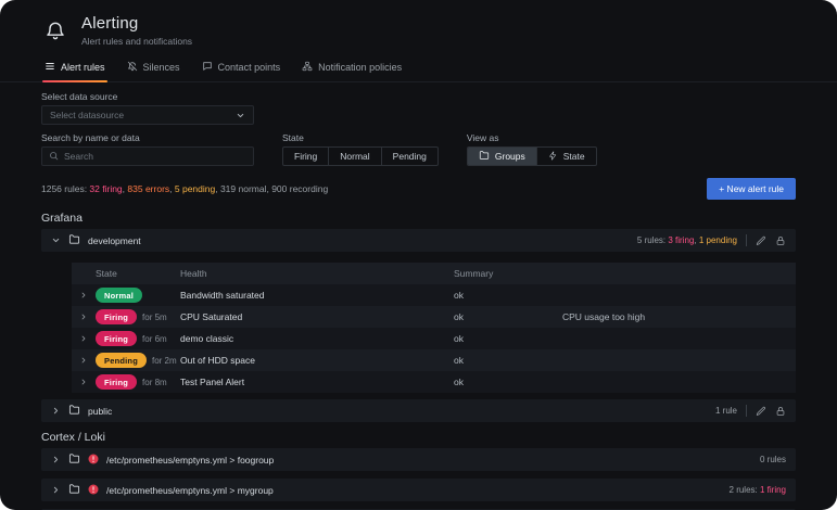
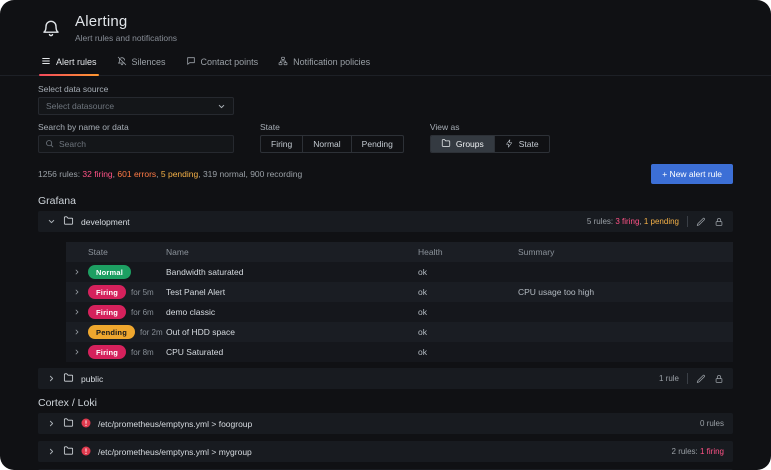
  Alerting
  Alert rules and notifications
  Alert rules
  Silences
  Contact points
  Notification policies
  Select data source
  Select datasource
  Search by name or data
  Search
  State
  Firing
  Normal
  Pending
  View as
  Groups
  State
- 1256 rules: 32 firing, 835 errors, 5 pending, 319 normal, 900 recording
+ 1256 rules: 32 firing, 601 errors, 5 pending, 319 normal, 900 recording
  + New alert rule
  Grafana
  development
  5 rules: 3 firing, 1 pending
  State
+ Name
  Health
  Summary
  Normal
  Bandwidth saturated
  ok
  Firing
  for 5m
- CPU Saturated
+ Test Panel Alert
  ok
  CPU usage too high
  Firing
  for 6m
  demo classic
  ok
  Pending
  for 2m
  Out of HDD space
  ok
  Firing
  for 8m
- Test Panel Alert
+ CPU Saturated
  ok
  public
  1 rule
  Cortex / Loki
  /etc/prometheus/emptyns.yml > foogroup
  0 rules
  /etc/prometheus/emptyns.yml > mygroup
  2 rules: 1 firing
